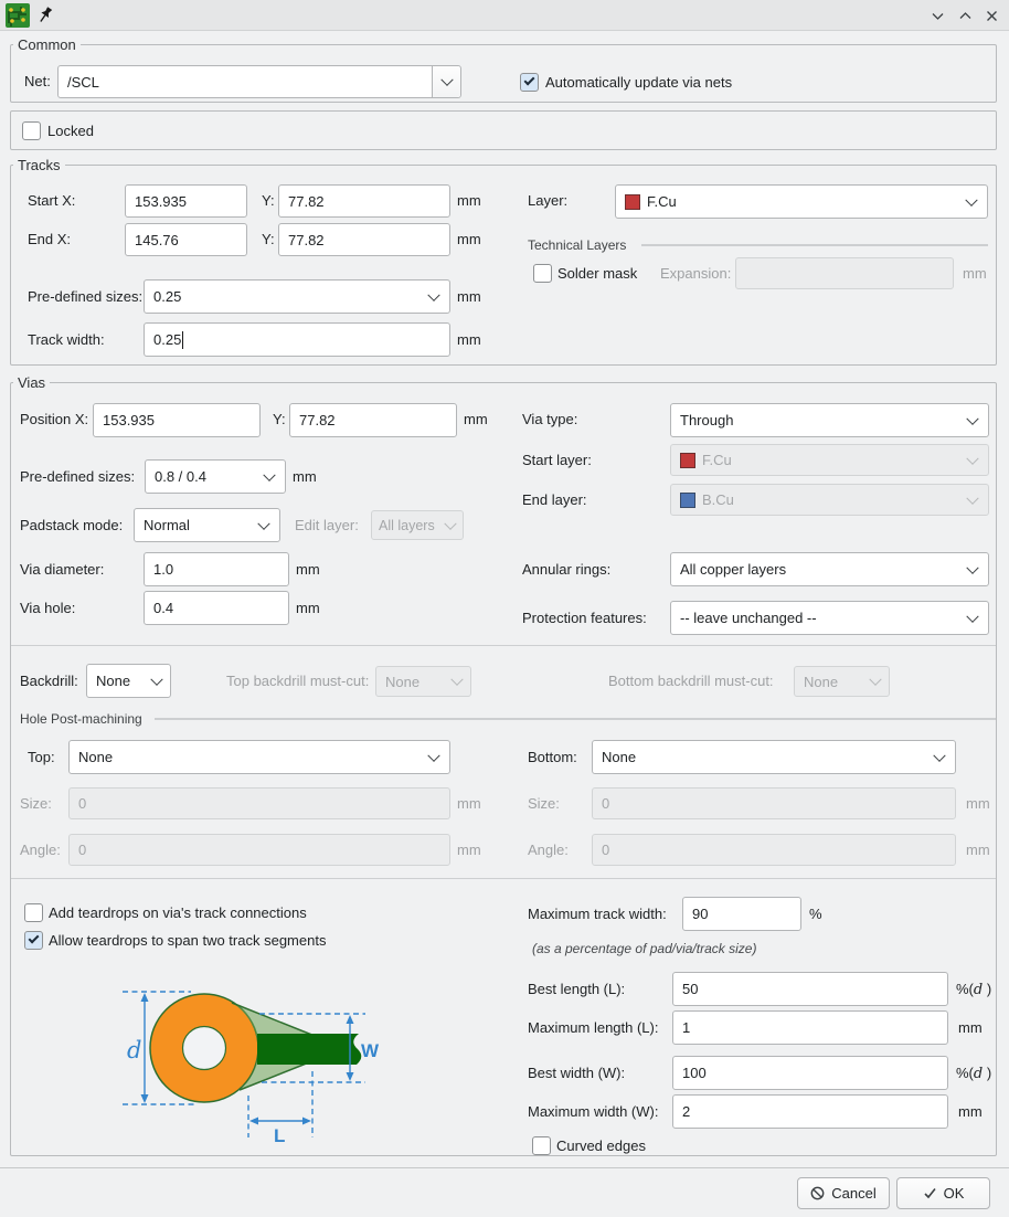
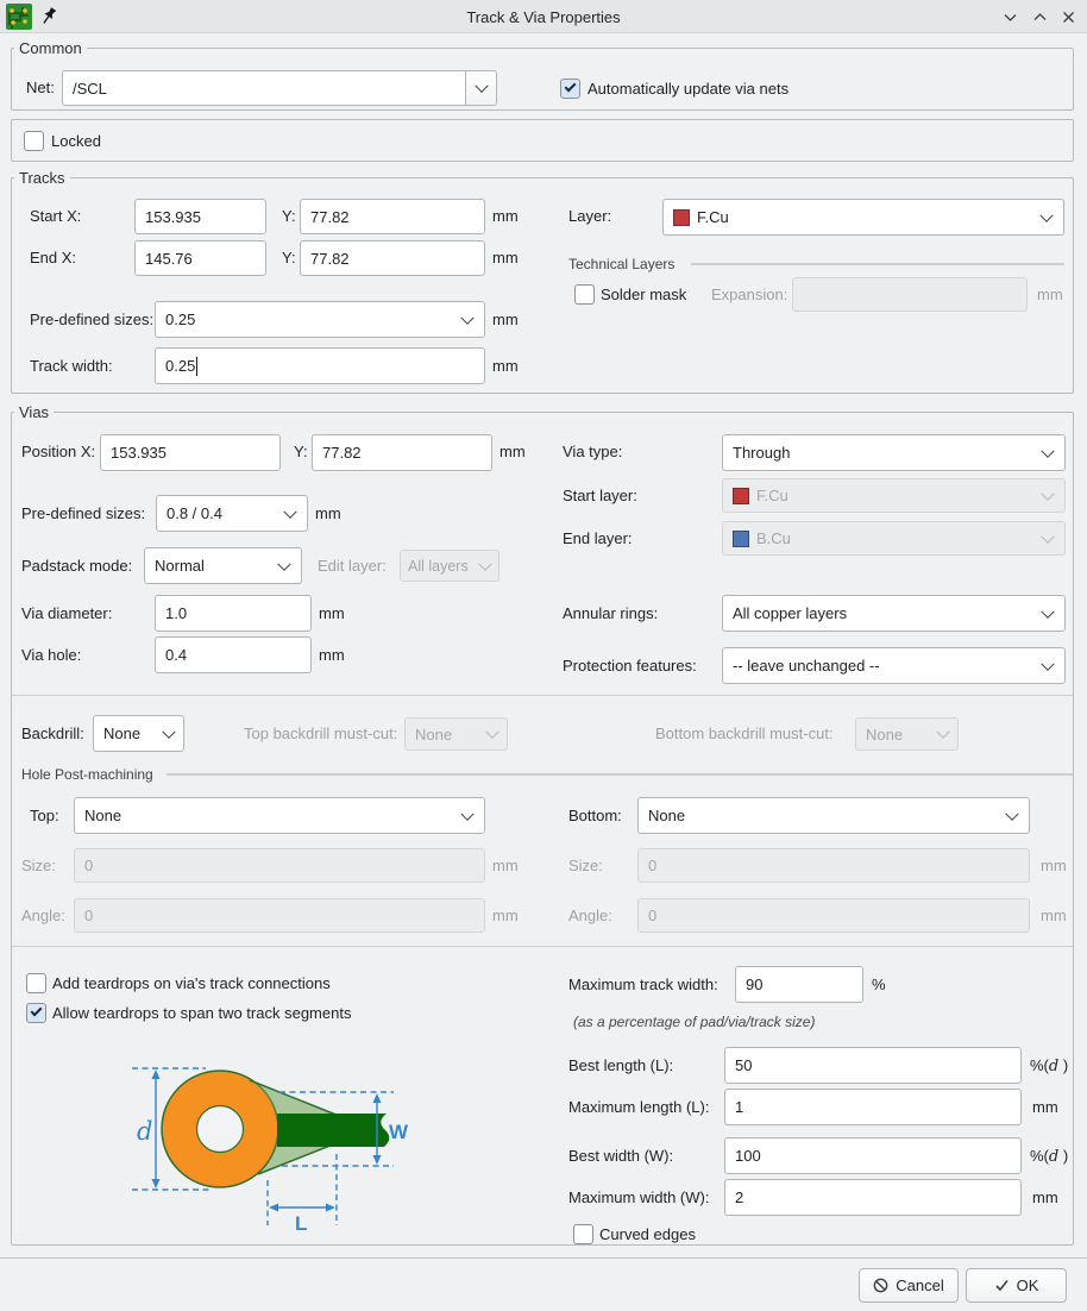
+ Track & Via Properties
  Common
  Net:
  /SCL
  Automatically update via nets
  Locked
  Tracks
  Start X:
  153.935
  Y:
  77.82
  mm
  Layer:
  F.Cu
  End X:
  145.76
  Y:
  77.82
  mm
  Technical Layers
  Solder mask
  Expansion:
  mm
  Pre-defined sizes:
  0.25
  mm
  Track width:
  0.25
  mm
  Vias
  Position X:
  153.935
  Y:
  77.82
  mm
  Via type:
  Through
  Start layer:
  F.Cu
  Pre-defined sizes:
  0.8 / 0.4
  mm
  End layer:
  B.Cu
  Padstack mode:
  Normal
  Edit layer:
  All layers
  Via diameter:
  1.0
  mm
  Annular rings:
  All copper layers
  Via hole:
  0.4
  mm
  Protection features:
  -- leave unchanged --
  Backdrill:
  None
  Top backdrill must-cut:
  None
  Bottom backdrill must-cut:
  None
  Hole Post-machining
  Top:
  None
  Bottom:
  None
  Size:
  0
  mm
  Size:
  0
  mm
  Angle:
  0
  mm
  Angle:
  0
  mm
  Add teardrops on via's track connections
  Allow teardrops to span two track segments
  d
  W
  L
  Maximum track width:
  90
  %
  (as a percentage of pad/via/track size)
  Best length (L):
  50
  %(d )
  Maximum length (L):
  1
  mm
  Best width (W):
  100
  %(d )
  Maximum width (W):
  2
  mm
  Curved edges
  Cancel
  OK
